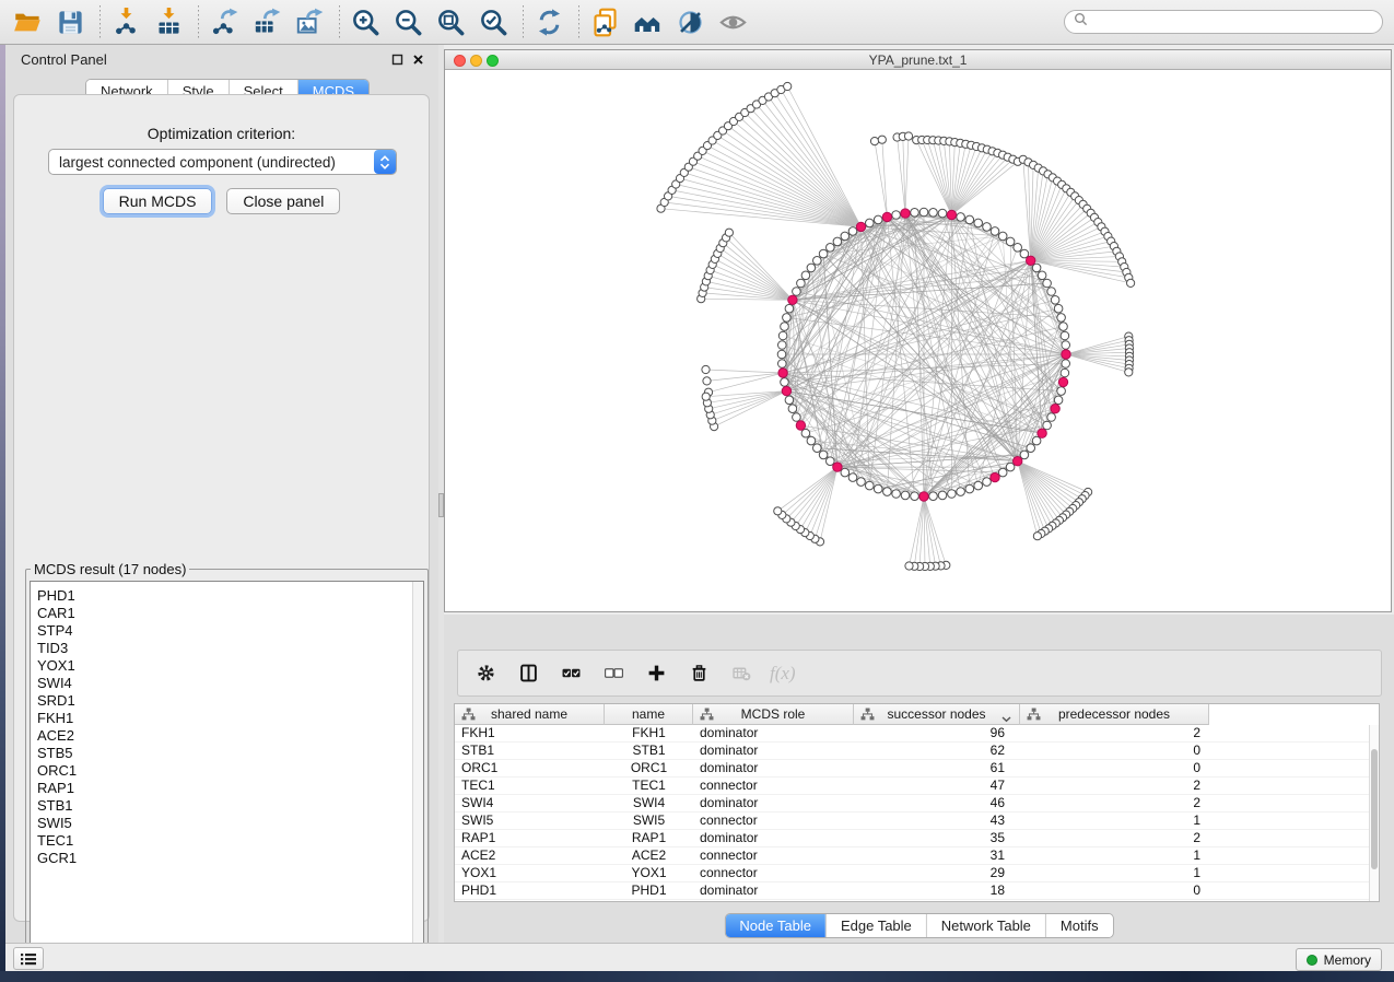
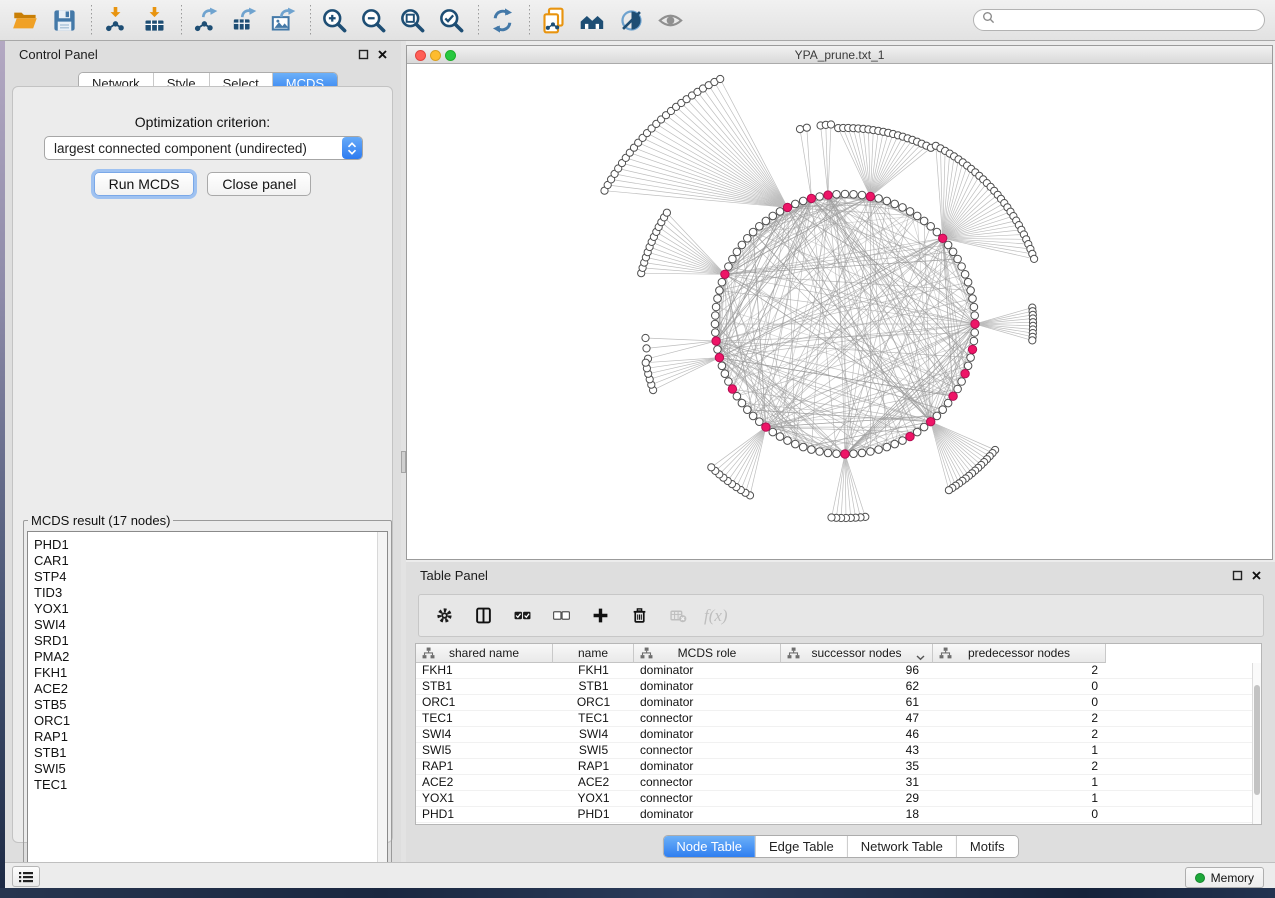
  Control Panel
  Network
  Style
  Select
  MCDS
  Optimization criterion:
  largest connected component (undirected)
  Run MCDS
  Close panel
  MCDS result (17 nodes)
  PHD1
  CAR1
  STP4
  TID3
  YOX1
  SWI4
  SRD1
+ PMA2
  FKH1
  ACE2
  STB5
  ORC1
  RAP1
  STB1
  SWI5
  TEC1
- GCR1
  YPA_prune.txt_1
+ Table Panel
  f(x)
  shared name
  name
  MCDS role
  successor nodes
  predecessor nodes
  FKH1
  FKH1
  dominator
  96
  2
  STB1
  STB1
  dominator
  62
  0
  ORC1
  ORC1
  dominator
  61
  0
  TEC1
  TEC1
  connector
  47
  2
  SWI4
  SWI4
  dominator
  46
  2
  SWI5
  SWI5
  connector
  43
  1
  RAP1
  RAP1
  dominator
  35
  2
  ACE2
  ACE2
  connector
  31
  1
  YOX1
  YOX1
  connector
  29
  1
  PHD1
  PHD1
  dominator
  18
  0
  Node Table
  Edge Table
  Network Table
  Motifs
  Memory
